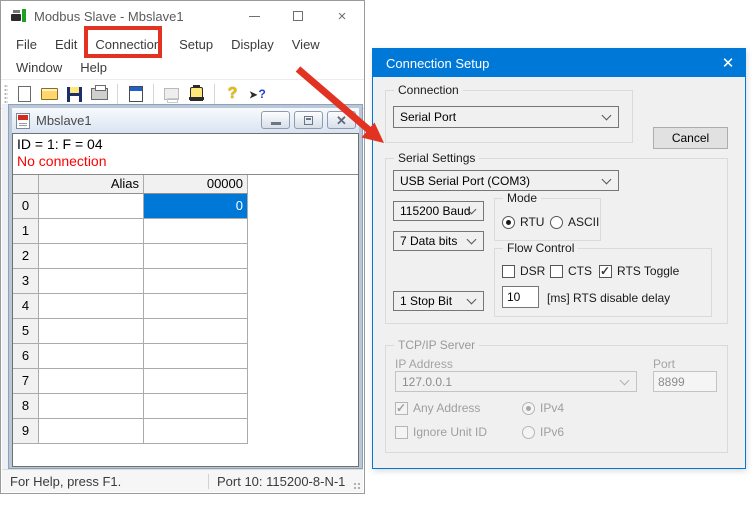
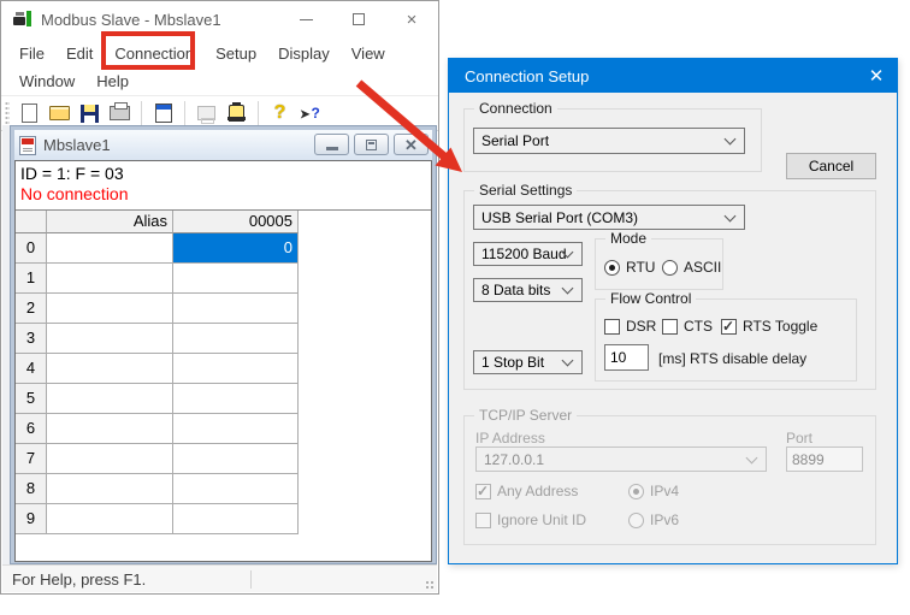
  Modbus Slave - Mbslave1
  ×
  File
  Edit
  Connection
  Setup
  Display
  View
  Window
  Help
  ?
  ?
  For Help, press F1.
- Port 10: 115200-8-N-1
  Mbslave1
  ✕
- ID = 1: F = 04
+ ID = 1: F = 03
  No connection
  Alias
- 00000
+ 00005
  0
  0
  1
  2
  3
  4
  5
  6
  7
  8
  9
  Connection Setup
  ✕
  Connection
  Serial Port
  Cancel
  Serial Settings
  USB Serial Port (COM3)
  115200 Baud
- 7 Data bits
+ 8 Data bits
  1 Stop Bit
  Mode
  RTU
  ASCII
  Flow Control
  DSR
  CTS
  RTS Toggle
  10
  [ms] RTS disable delay
  TCP/IP Server
  IP Address
  127.0.0.1
  Port
  8899
  Any Address
  IPv4
  Ignore Unit ID
  IPv6
